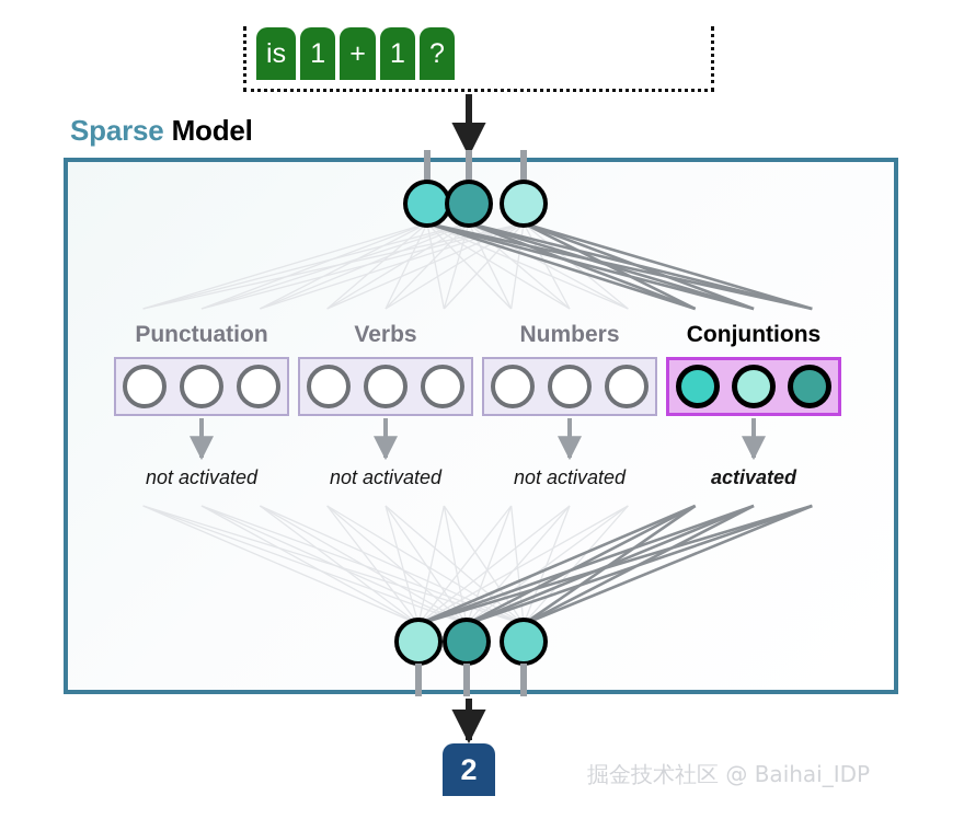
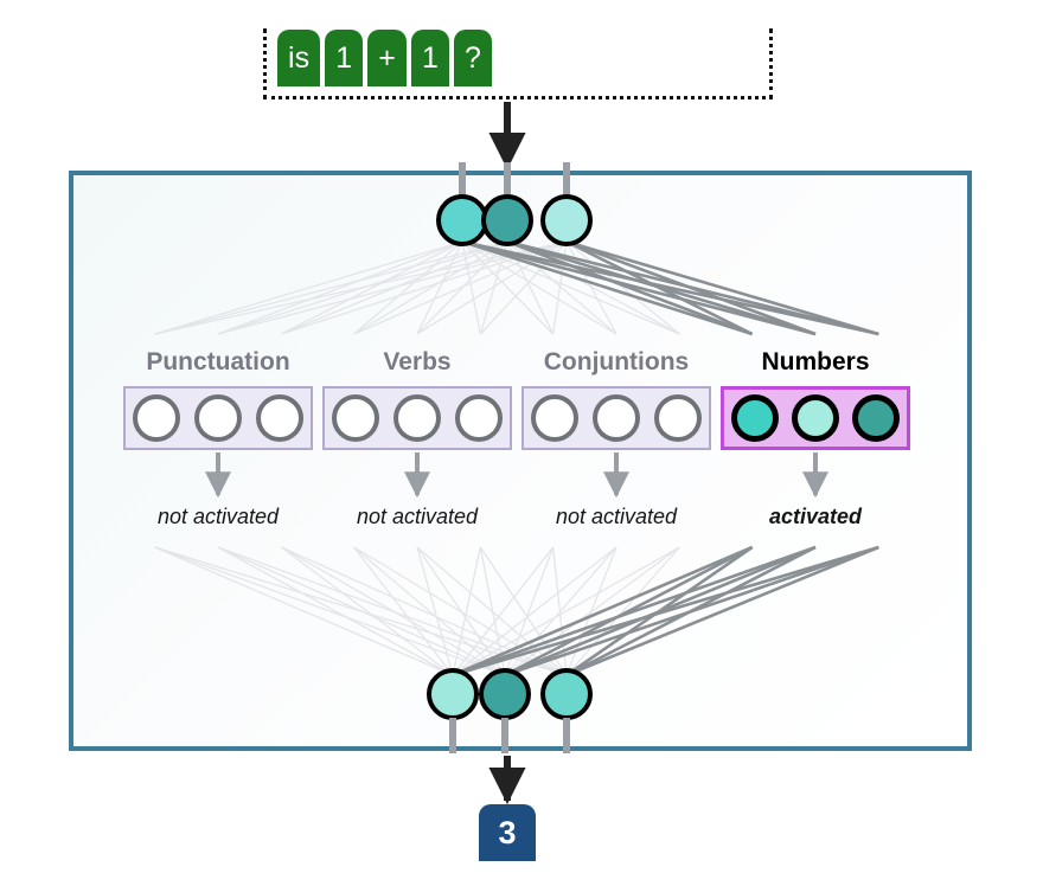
  is
  1
  +
  1
  ?
- Sparse Model
  Punctuation
  not activated
  Verbs
  not activated
- Numbers
+ Conjuntions
  not activated
- Conjuntions
+ Numbers
  activated
- 2
+ 3
- 掘金技术社区 @ Baihai_IDP
